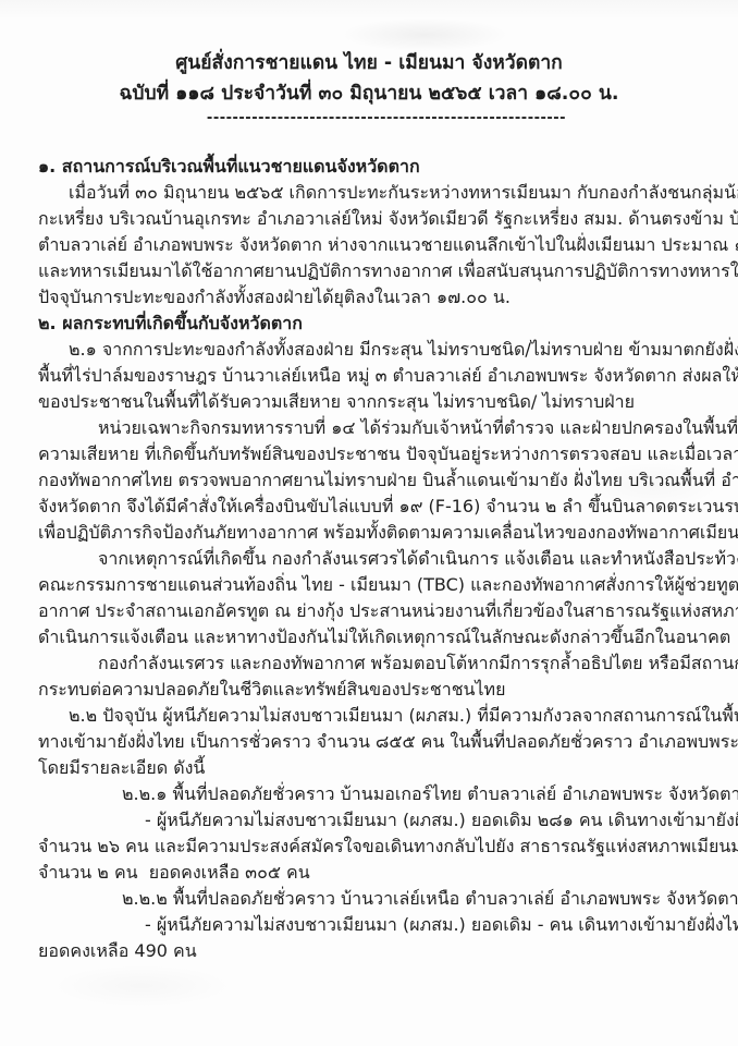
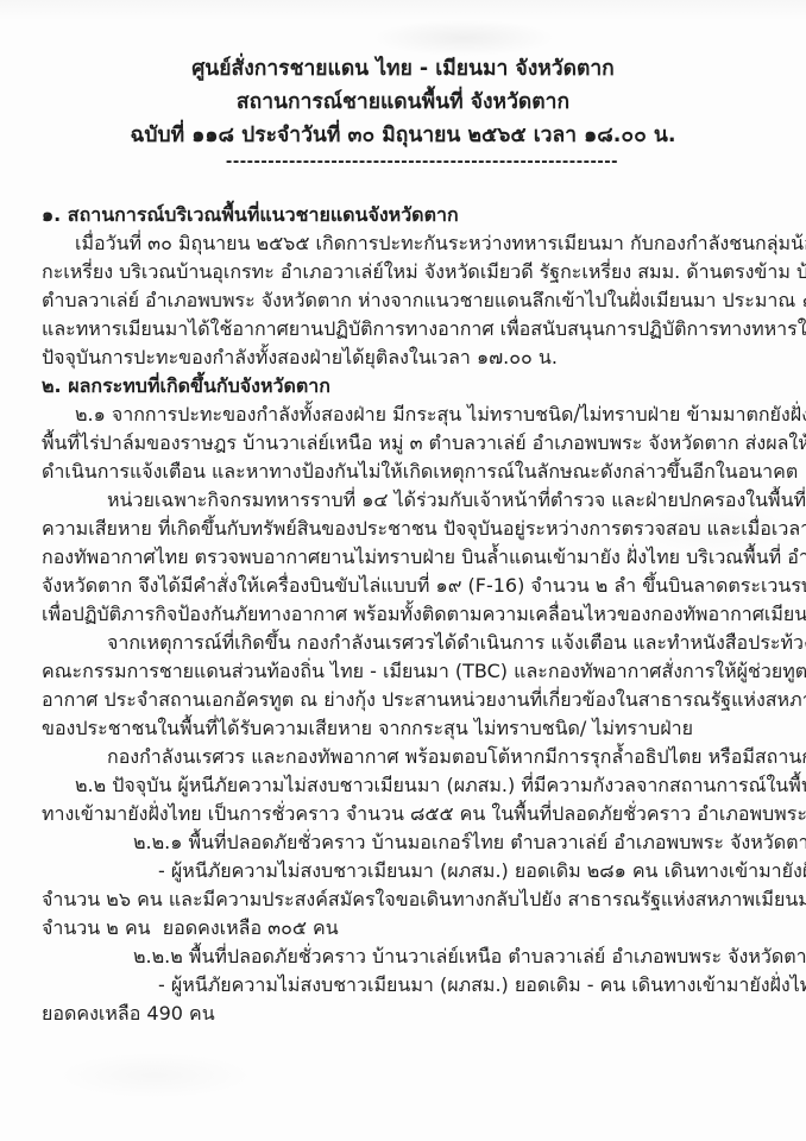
  ศูนย์สั่งการชายแดน ไทย - เมียนมา จังหวัดตาก
+ สถานการณ์ชายแดนพื้นที่ จังหวัดตาก
  ฉบับที่ ๑๑๘ ประจำวันที่ ๓๐ มิถุนายน ๒๕๖๕ เวลา ๑๘.๐๐ น.
  --------------------------------------------------------
  ๑. สถานการณ์บริเวณพื้นที่แนวชายแดนจังหวัดตาก
  เมื่อวันที่ ๓๐ มิถุนายน ๒๕๖๕ เกิดการปะทะกันระหว่างทหารเมียนมา กับกองกำลังชนกลุ่มน้
  กะเหรี่ยง บริเวณบ้านอุเกรทะ อำเภอวาเล่ย์ใหม่ จังหวัดเมียวดี รัฐกะเหรี่ยง สมม. ด้านตรงข้าม บ้
  ตำบลวาเล่ย์ อำเภอพบพระ จังหวัดตาก ห่างจากแนวชายแดนลึกเข้าไปในฝั่งเมียนมา ประมาณ
  และทหารเมียนมาได้ใช้อากาศยานปฏิบัติการทางอากาศ เพื่อสนับสนุนการปฏิบัติการทางทหารใ
  ปัจจุบันการปะทะของกำลังทั้งสองฝ่ายได้ยุติลงในเวลา ๑๗.๐๐ น.
  ๒. ผลกระทบที่เกิดขึ้นกับจังหวัดตาก
  ๒.๑ จากการปะทะของกำลังทั้งสองฝ่าย มีกระสุน ไม่ทราบชนิด/ไม่ทราบฝ่าย ข้ามมาตกยังฝั่
  พื้นที่ไร่ปาล์มของราษฎร บ้านวาเล่ย์เหนือ หมู่ ๓ ตำบลวาเล่ย์ อำเภอพบพระ จังหวัดตาก ส่งผลให้
- ของประชาชนในพื้นที่ได้รับความเสียหาย จากกระสุน ไม่ทราบชนิด/ ไม่ทราบฝ่าย
+ ดำเนินการแจ้งเตือน และหาทางป้องกันไม่ให้เกิดเหตุการณ์ในลักษณะดังกล่าวขึ้นอีกในอนาคต
  หน่วยเฉพาะกิจกรมทหารราบที่ ๑๔ ได้ร่วมกับเจ้าหน้าที่ตำรวจ และฝ่ายปกครองในพื้นที่
  ความเสียหาย ที่เกิดขึ้นกับทรัพย์สินของประชาชน ปัจจุบันอยู่ระหว่างการตรวจสอบ และเมื่อเวล
  กองทัพอากาศไทย ตรวจพบอากาศยานไม่ทราบฝ่าย บินล้ำแดนเข้ามายัง ฝั่งไทย บริเวณพื้นที่ อำ
  จังหวัดตาก จึงได้มีคำสั่งให้เครื่องบินขับไล่แบบที่ ๑๙ (F-16) จำนวน ๒ ลำ ขึ้นบินลาดตระเวนร
  เพื่อปฏิบัติภารกิจป้องกันภัยทางอากาศ พร้อมทั้งติดตามความเคลื่อนไหวของกองทัพอากาศเมียน
  จากเหตุการณ์ที่เกิดขึ้น กองกำลังนเรศวรได้ดำเนินการ แจ้งเตือน และทำหนังสือประท้ว
  คณะกรรมการชายแดนส่วนท้องถิ่น ไทย - เมียนมา (TBC) และกองทัพอากาศสั่งการให้ผู้ช่วยทูต
  อากาศ ประจำสถานเอกอัครทูต ณ ย่างกุ้ง ประสานหน่วยงานที่เกี่ยวข้องในสาธารณรัฐแห่งสหภ
- ดำเนินการแจ้งเตือน และหาทางป้องกันไม่ให้เกิดเหตุการณ์ในลักษณะดังกล่าวขึ้นอีกในอนาคต
+ ของประชาชนในพื้นที่ได้รับความเสียหาย จากกระสุน ไม่ทราบชนิด/ ไม่ทราบฝ่าย
  กองกำลังนเรศวร และกองทัพอากาศ พร้อมตอบโต้หากมีการรุกล้ำอธิปไตย หรือมีสถาน
- กระทบต่อความปลอดภัยในชีวิตและทรัพย์สินของประชาชนไทย
  ๒.๒ ปัจจุบัน ผู้หนีภัยความไม่สงบชาวเมียนมา (ผภสม.) ที่มีความกังวลจากสถานการณ์ในพื้
  ทางเข้ามายังฝั่งไทย เป็นการชั่วคราว จำนวน ๘๕๕ คน ในพื้นที่ปลอดภัยชั่วคราว อำเภอพบพระ
- โดยมีรายละเอียด ดังนี้
  ๒.๒.๑ พื้นที่ปลอดภัยชั่วคราว บ้านมอเกอร์ไทย ตำบลวาเล่ย์ อำเภอพบพระ จังหวัดตา
  - ผู้หนีภัยความไม่สงบชาวเมียนมา (ผภสม.) ยอดเดิม ๒๘๑ คน เดินทางเข้ามายัง
  จำนวน ๒๖ คน และมีความประสงค์สมัครใจขอเดินทางกลับไปยัง สาธารณรัฐแห่งสหภาพเมียนม
  จำนวน ๒ คน ยอดคงเหลือ ๓๐๕ คน
  ๒.๒.๒ พื้นที่ปลอดภัยชั่วคราว บ้านวาเล่ย์เหนือ ตำบลวาเล่ย์ อำเภอพบพระ จังหวัดตา
  - ผู้หนีภัยความไม่สงบชาวเมียนมา (ผภสม.) ยอดเดิม - คน เดินทางเข้ามายังฝั่งไ
  ยอดคงเหลือ 490 คน
